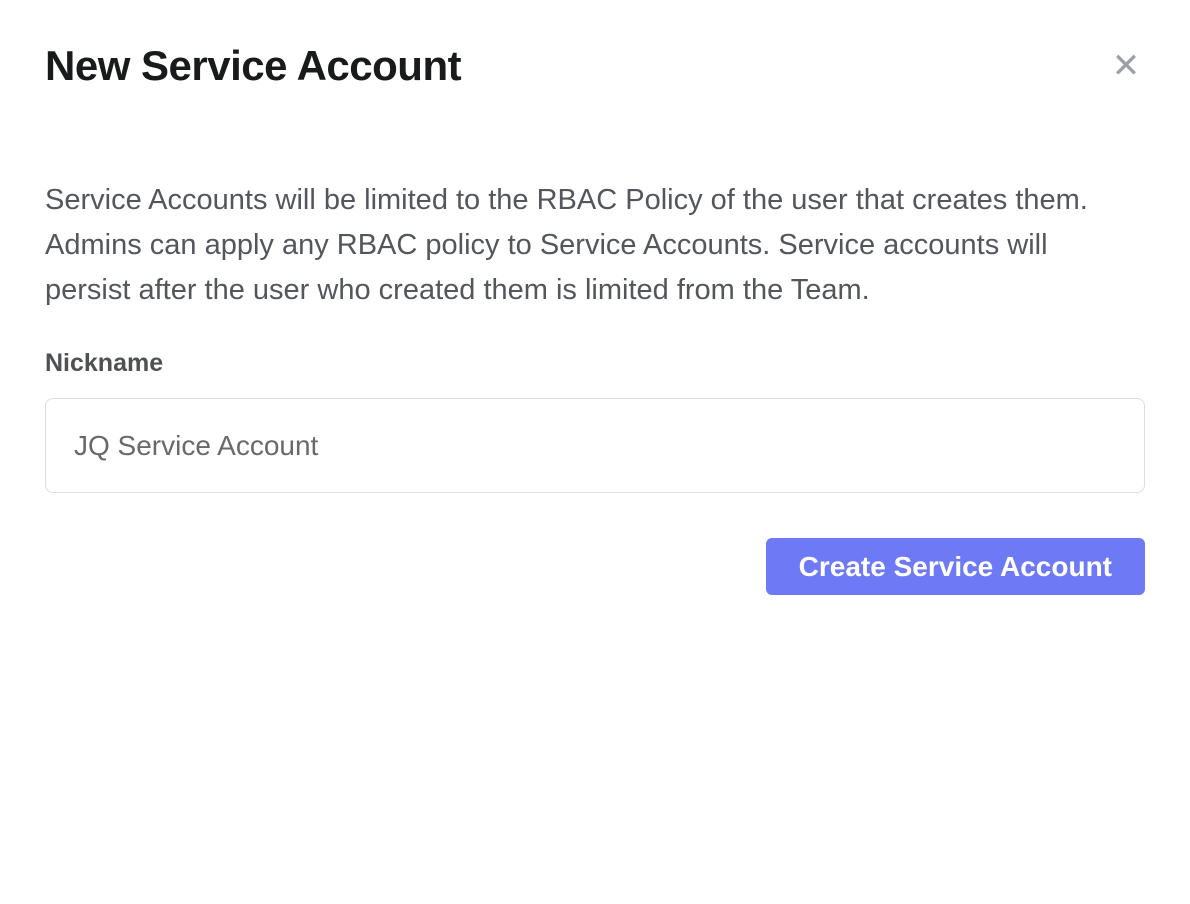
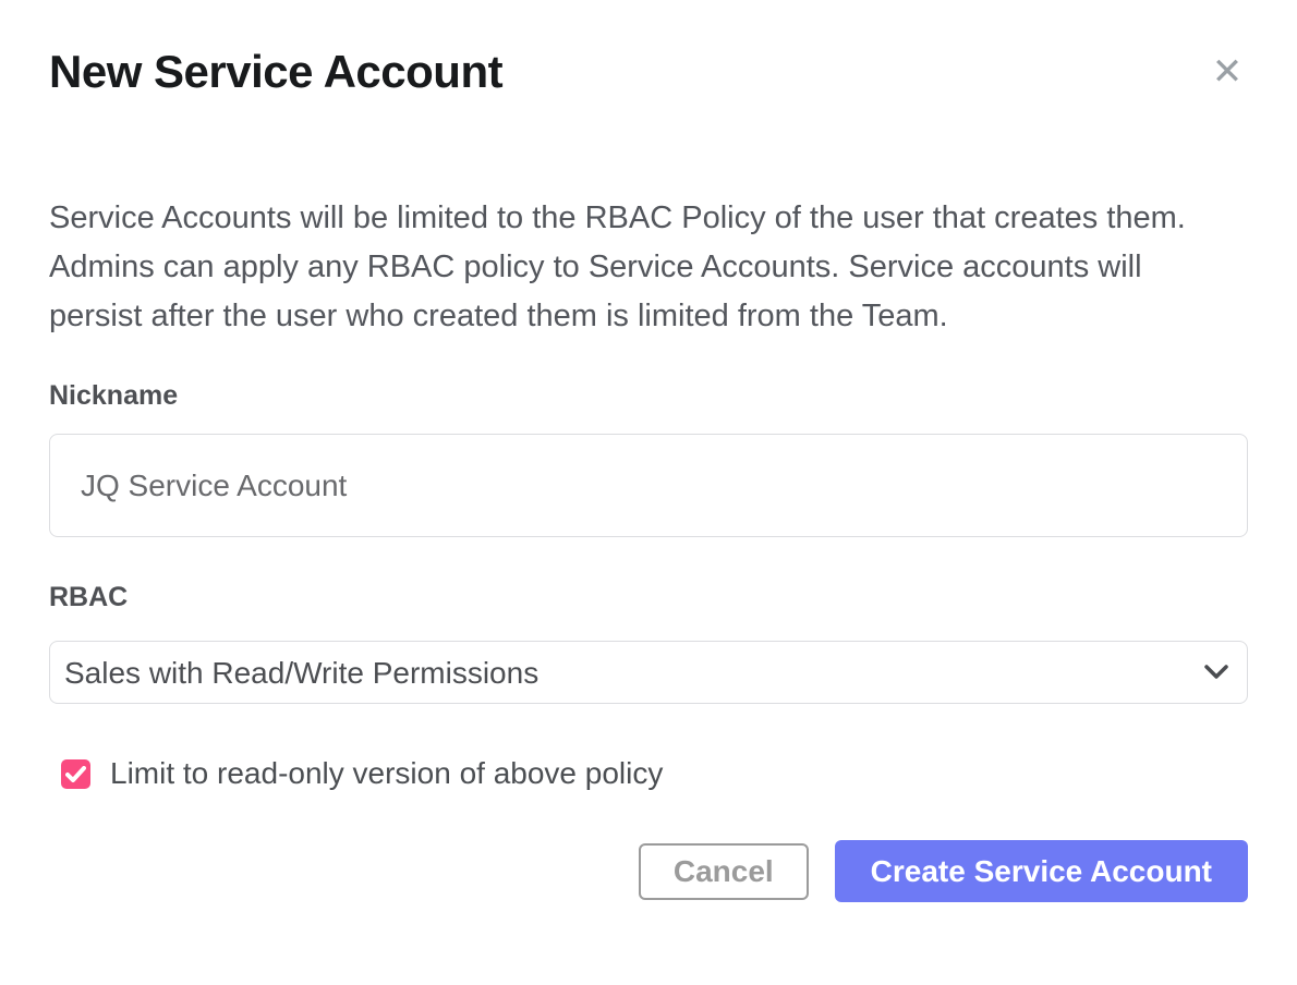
  New Service Account
  ✕
  Service Accounts will be limited to the RBAC Policy of the user that creates them. Admins can apply any RBAC policy to Service Accounts. Service accounts will persist after the user who created them is limited from the Team.
  Nickname
  JQ Service Account
+ RBAC
+ Sales with Read/Write Permissions
+ Limit to read-only version of above policy
+ Cancel
  Create Service Account
